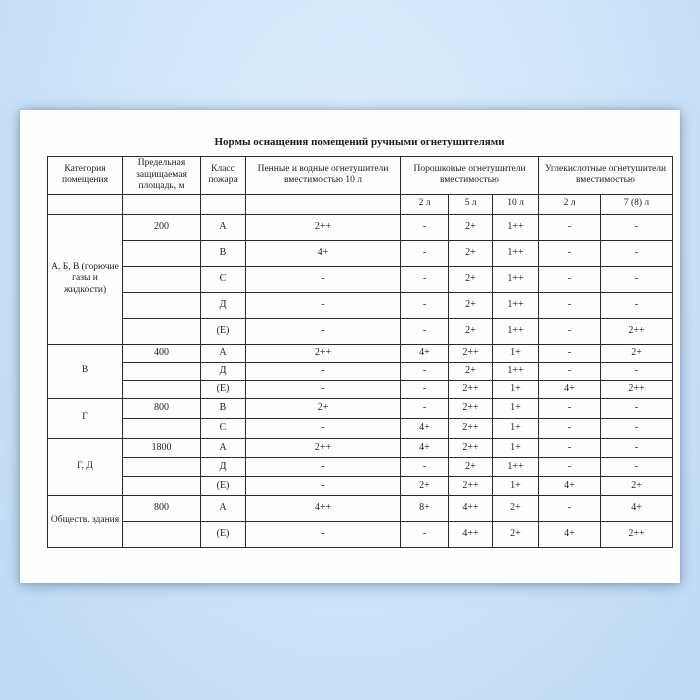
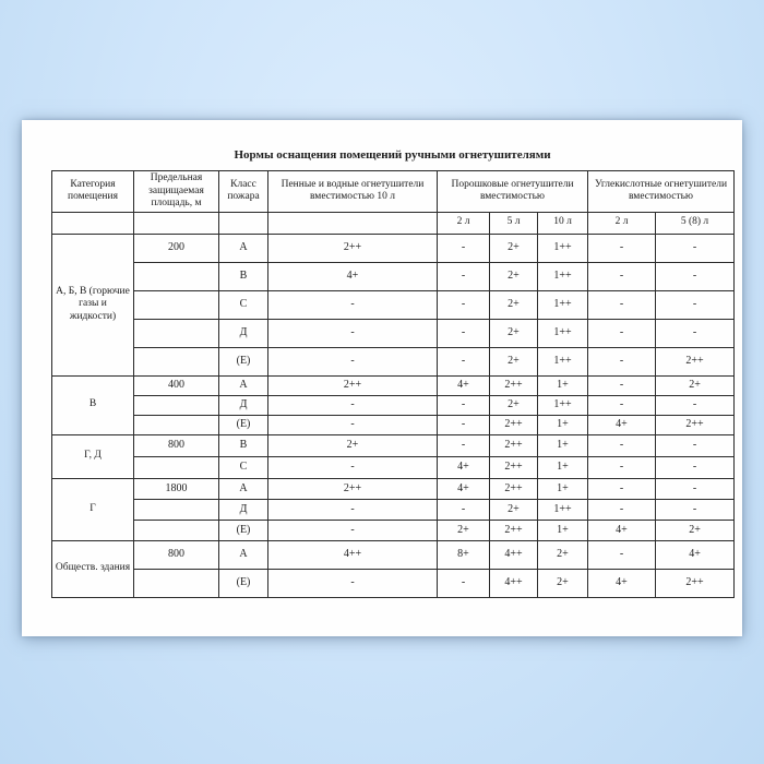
  Нормы оснащения помещений ручными огнетушителями
  Категория помещения	Предельная защищаемая площадь, м	Класс пожара	Пенные и водные огнетушители вместимостью 10 л	Порошковые огнетушители вместимостью	Углекислотные огнетушители вместимостью
- 				2 л	5 л	10 л	2 л	7 (8) л
+ 				2 л	5 л	10 л	2 л	5 (8) л
  А, Б, В (горючие газы и жидкости)	200	А	2++	-	2+	1++	-	-
  	В	4+	-	2+	1++	-	-
  	С	-	-	2+	1++	-	-
  	Д	-	-	2+	1++	-	-
  	(Е)	-	-	2+	1++	-	2++
  В	400	А	2++	4+	2++	1+	-	2+
  	Д	-	-	2+	1++	-	-
  	(Е)	-	-	2++	1+	4+	2++
- Г	800	В	2+	-	2++	1+	-	-
+ Г, Д	800	В	2+	-	2++	1+	-	-
  	С	-	4+	2++	1+	-	-
- Г, Д	1800	А	2++	4+	2++	1+	-	-
+ Г	1800	А	2++	4+	2++	1+	-	-
  	Д	-	-	2+	1++	-	-
  	(Е)	-	2+	2++	1+	4+	2+
  Обществ. здания	800	А	4++	8+	4++	2+	-	4+
  	(Е)	-	-	4++	2+	4+	2++
